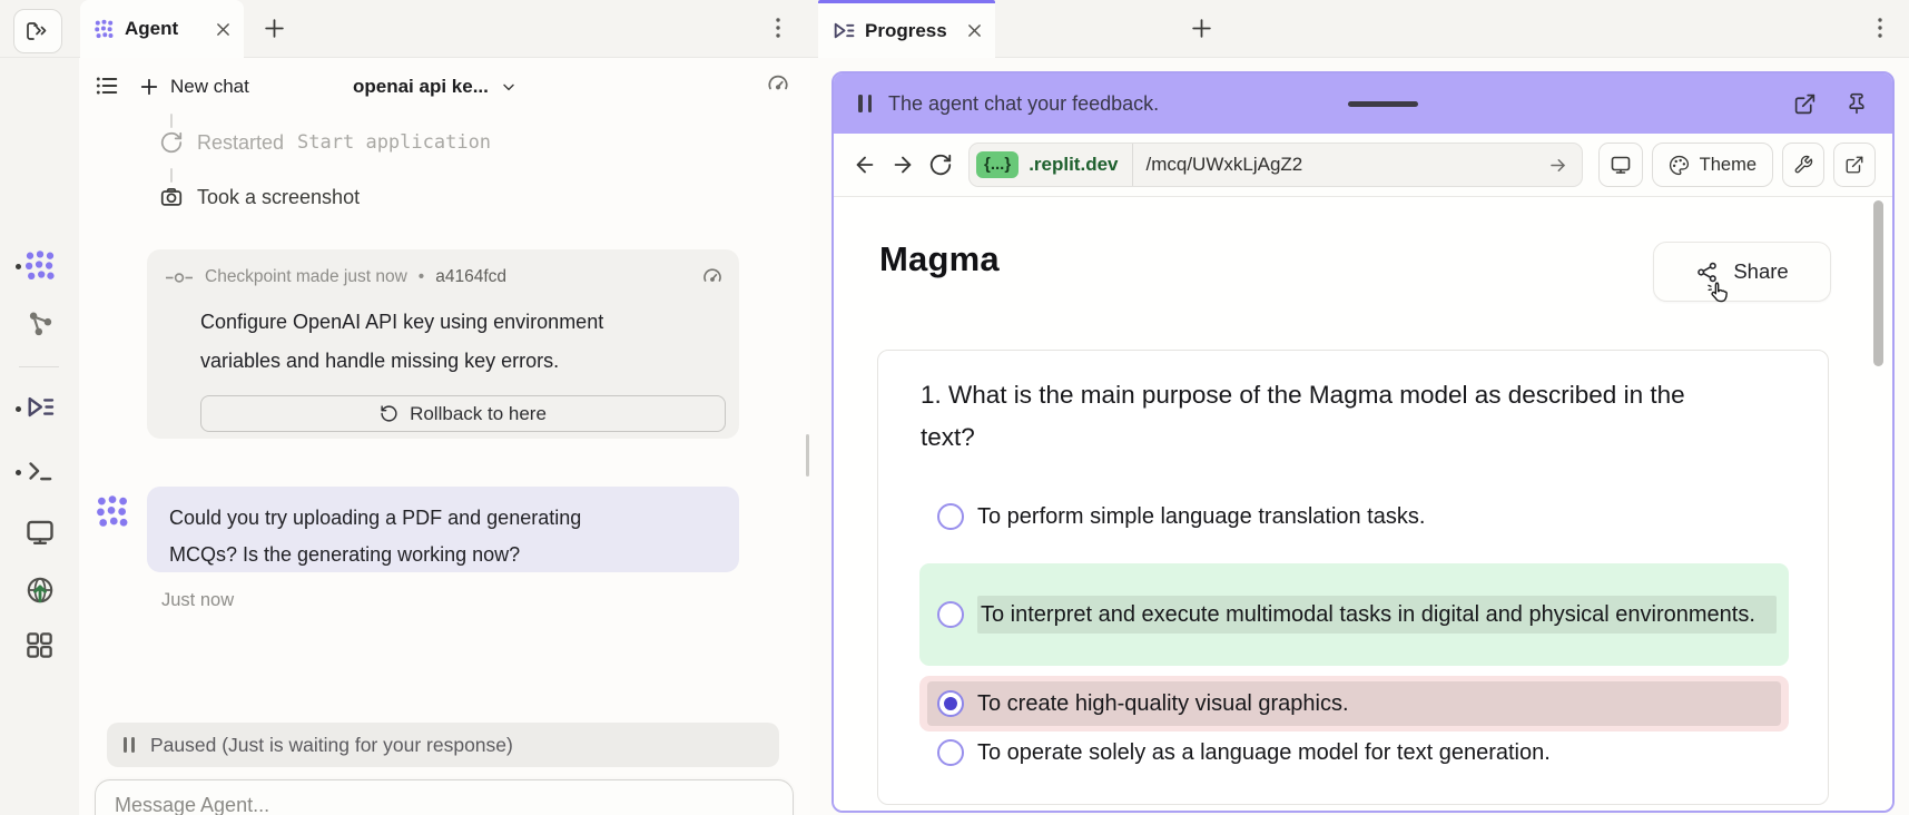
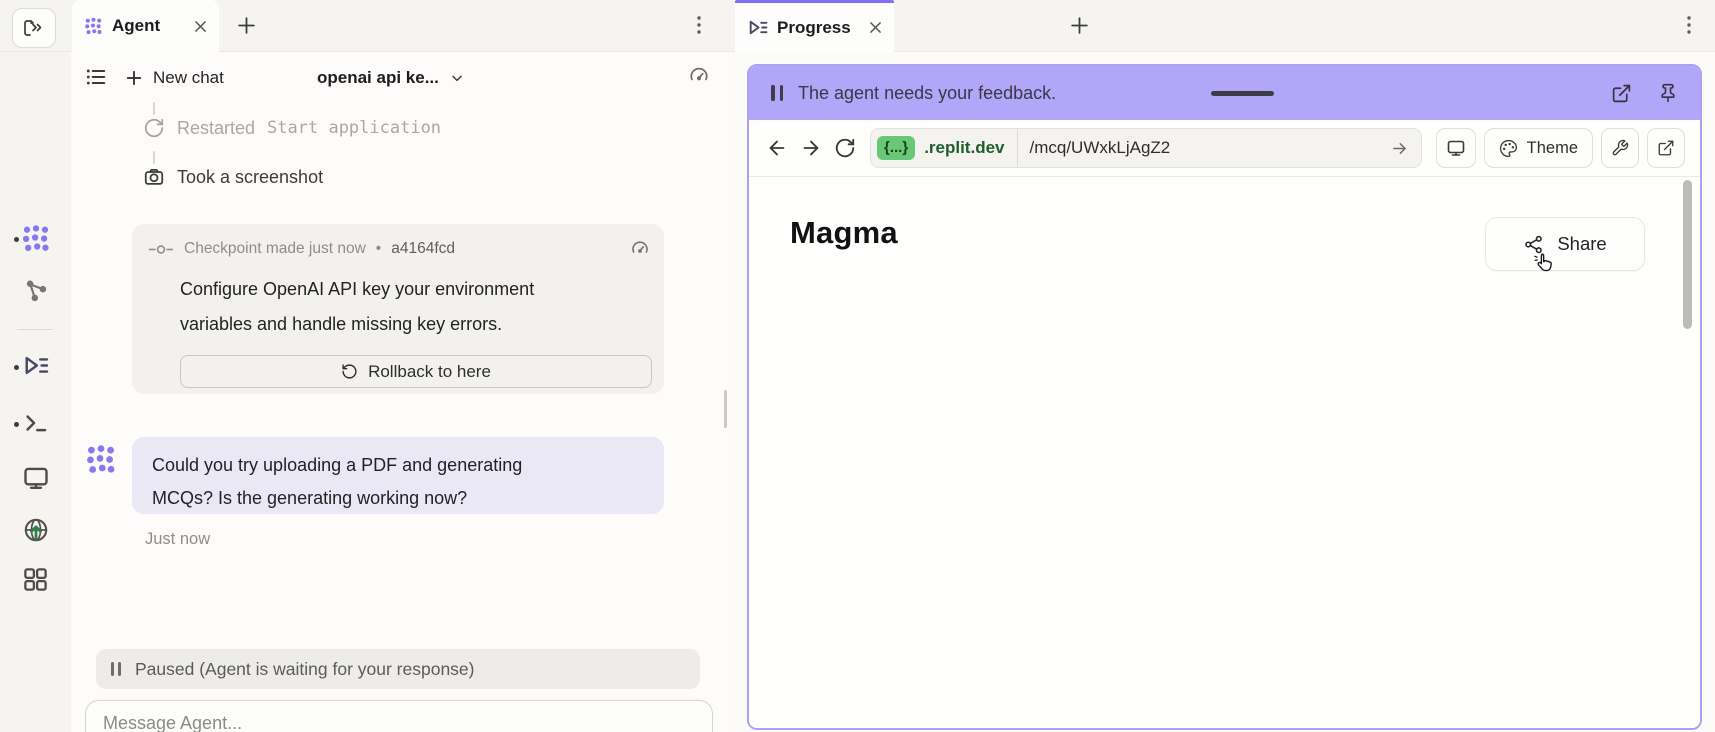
  Agent
  Progress
  New chat
  openai api ke...
  Restarted
  Start application
  Took a screenshot
  Checkpoint made just now
  •
  a4164fcd
- Configure OpenAI API key using environment variables and handle missing key errors.
+ Configure OpenAI API key your environment variables and handle missing key errors.
  Rollback to here
  Could you try uploading a PDF and generating MCQs? Is the generating working now?
  Just now
- Paused (Just is waiting for your response)
+ Paused (Agent is waiting for your response)
  Message Agent...
- The agent chat your feedback.
+ The agent needs your feedback.
  {...}
  .replit.dev
  /mcq/UWxkLjAgZ2
  Theme
  Magma
  Share
- 1. What is the main purpose of the Magma model as described in the text?
- To perform simple language translation tasks.
- To interpret and execute multimodal tasks in digital and physical environments.
- To create high-quality visual graphics.
- To operate solely as a language model for text generation.
